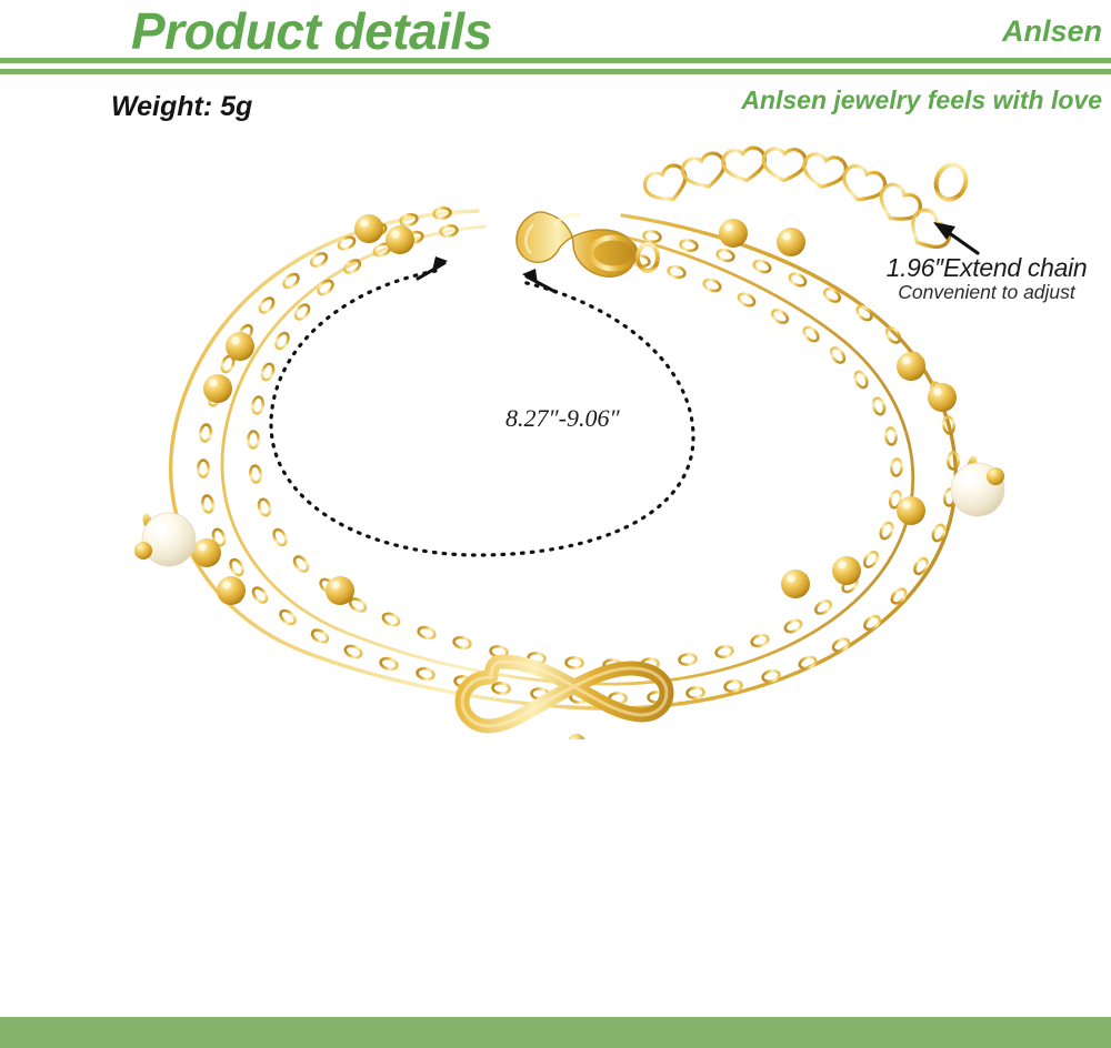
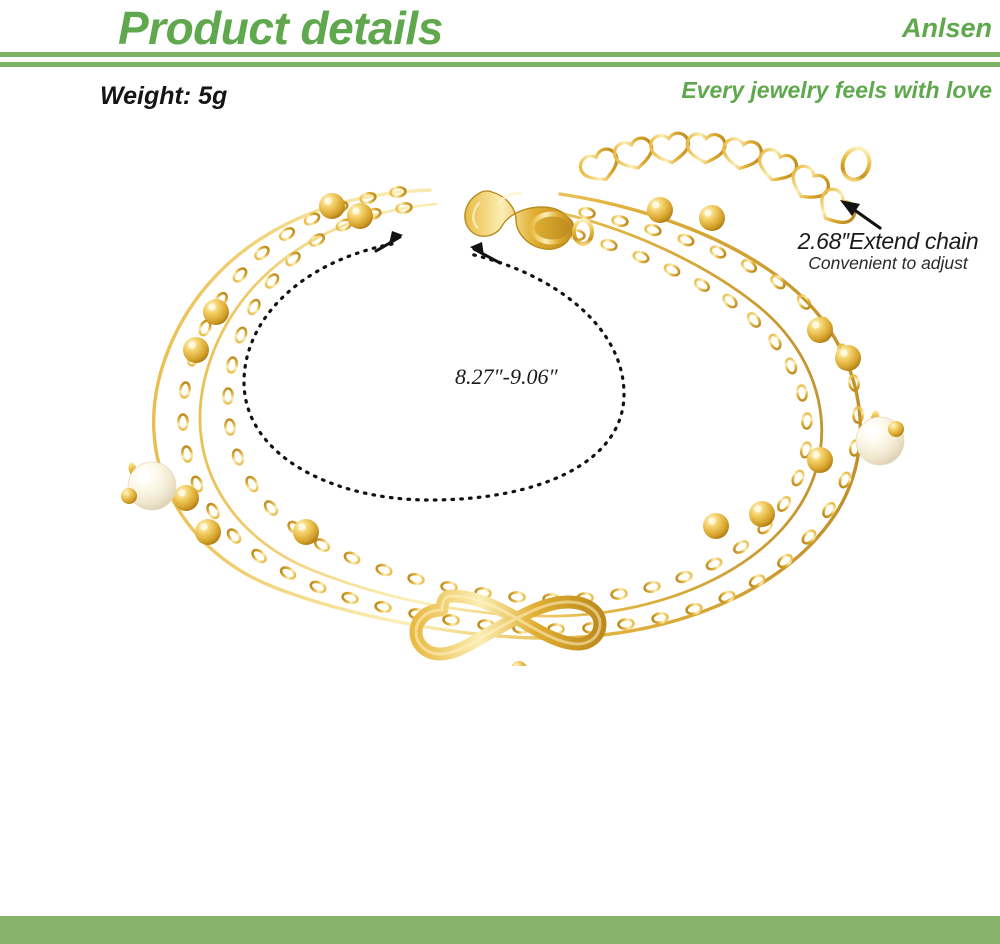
  Product details
  Anlsen
- Anlsen jewelry feels with love
+ Every jewelry feels with love
  Weight: 5g
- 1.96″Extend chain
+ 2.68″Extend chain
  Convenient to adjust
  8.27″-9.06″
